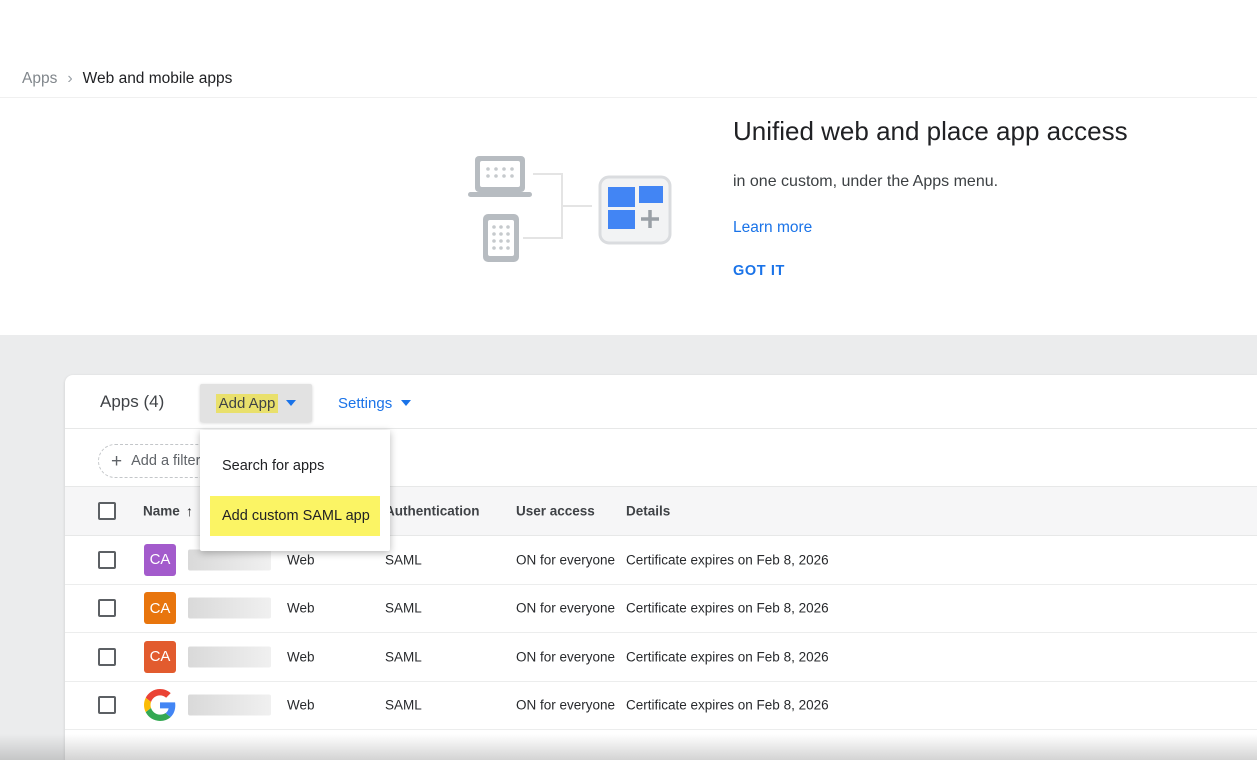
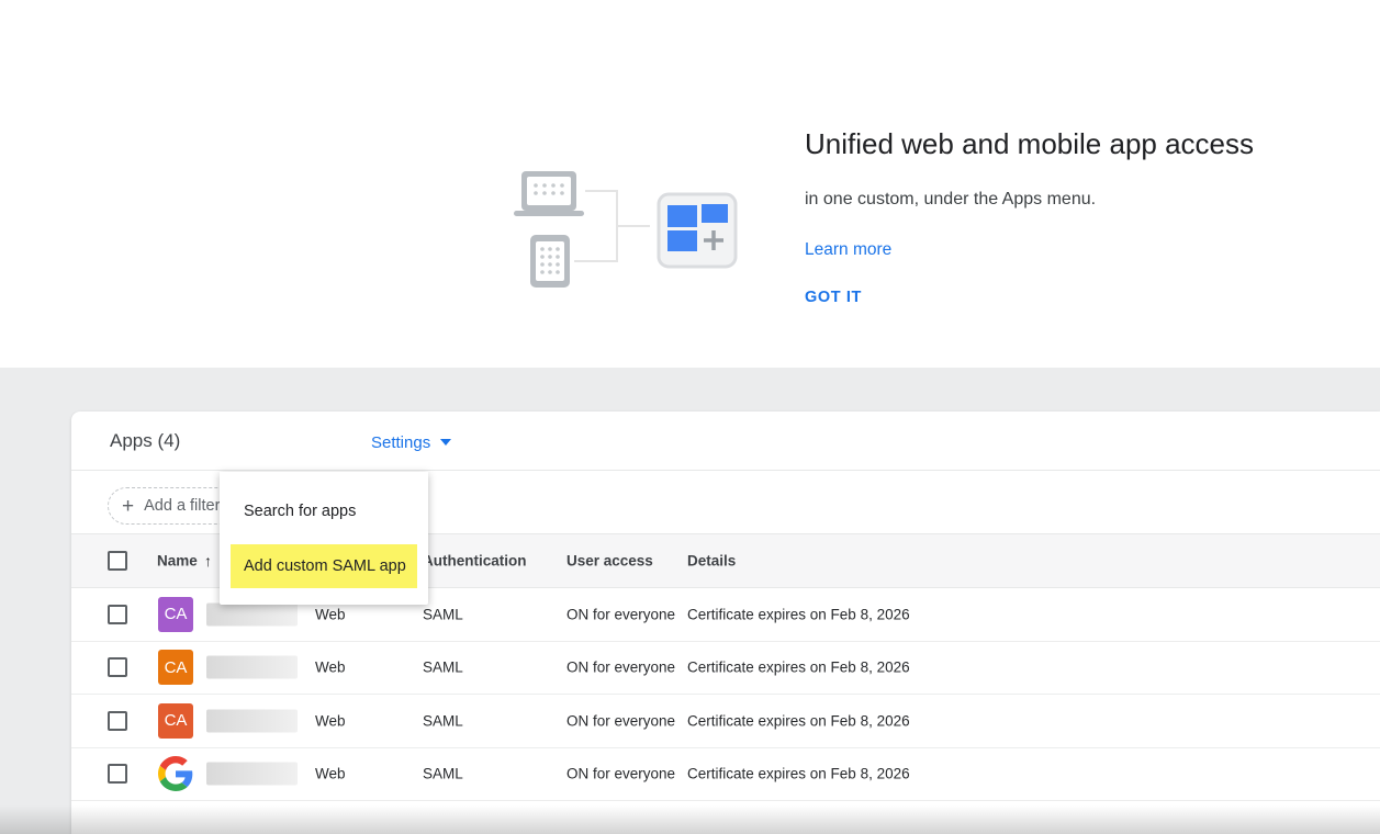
- Apps
- ›
- Web and mobile apps
- Unified web and place app access
+ Unified web and mobile app access
  in one custom, under the Apps menu.
  Learn more
  GOT IT
  Apps (4)
- Add App
  Settings
  +
  Add a filter
  Name
  ↑
  uthentication
  User access
  Details
  CA
  Web
  SAML
  ON for everyone
  Certificate expires on Feb 8, 2026
  CA
  Web
  SAML
  ON for everyone
  Certificate expires on Feb 8, 2026
  CA
  Web
  SAML
  ON for everyone
  Certificate expires on Feb 8, 2026
  Web
  SAML
  ON for everyone
  Certificate expires on Feb 8, 2026
  Search for apps
  Add custom SAML app
